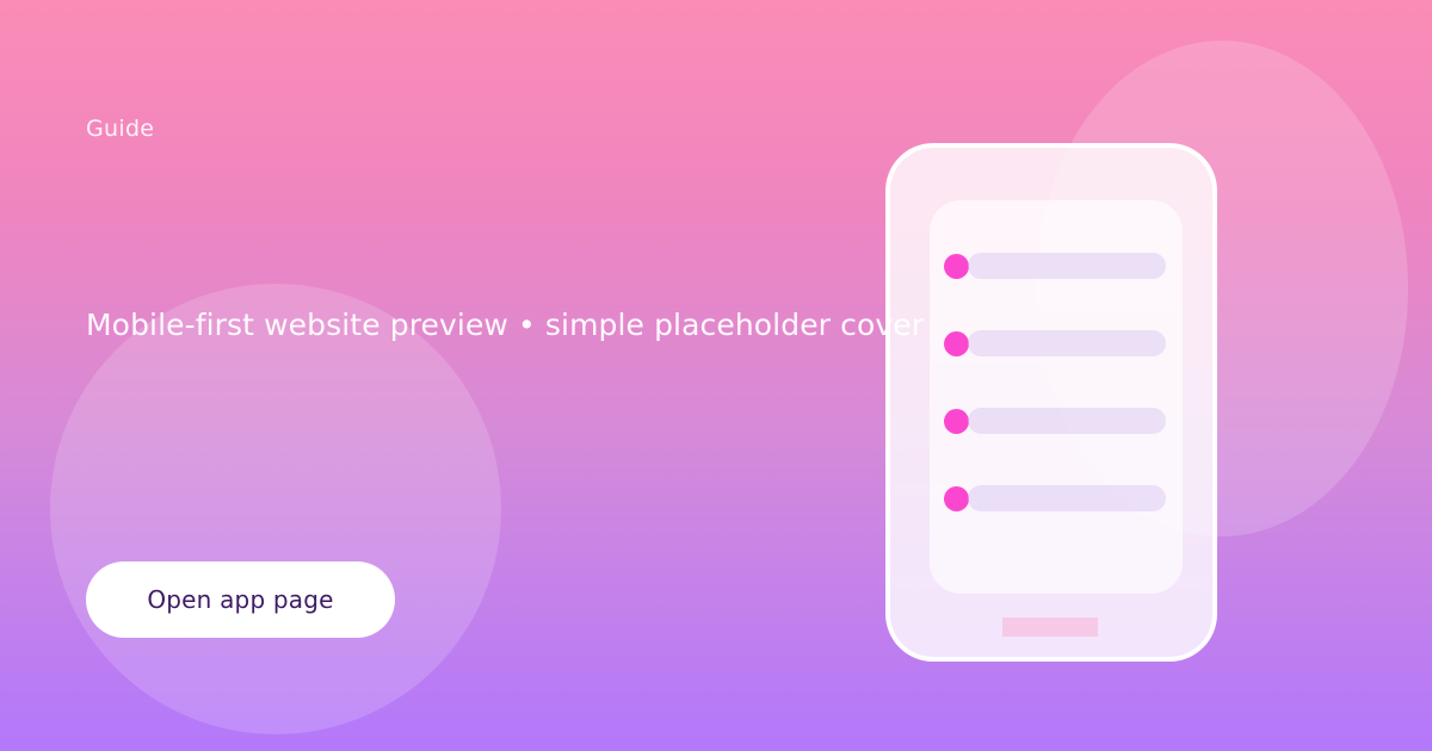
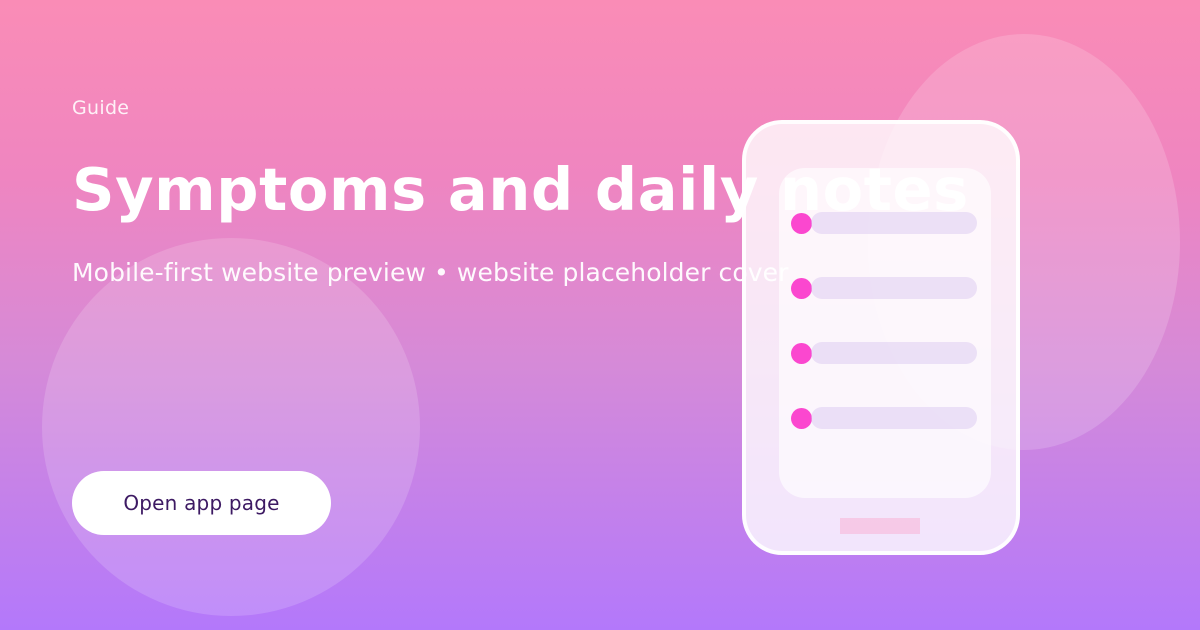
  Guide
+ Symptoms and daily notes
- Mobile-first website preview • simple placeholder cover
+ Mobile-first website preview • website placeholder cover
  Open app page
